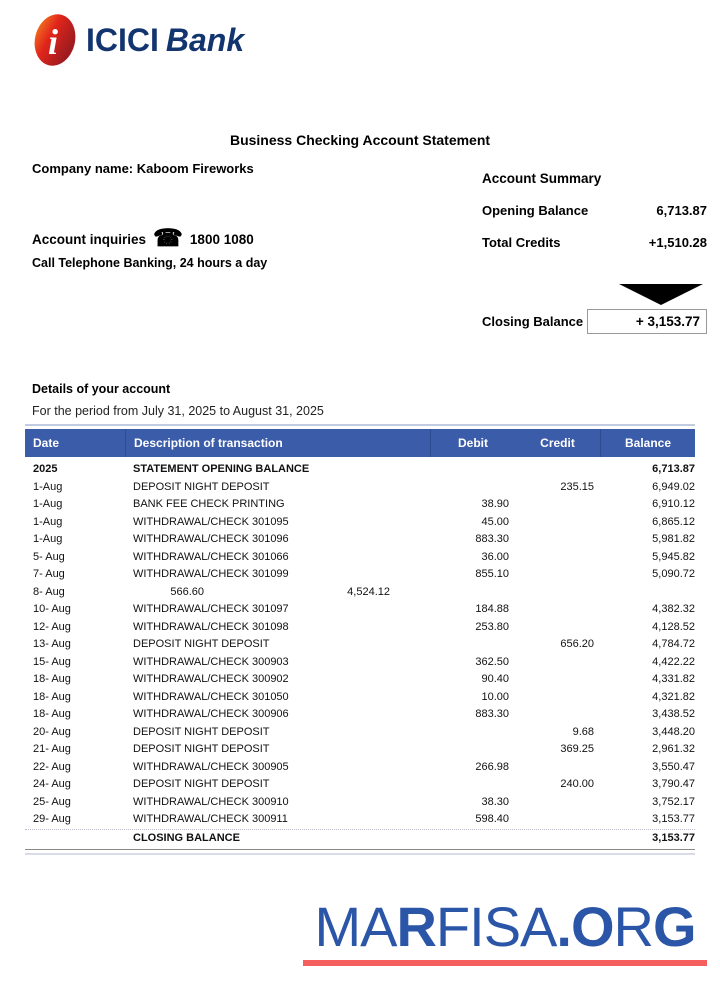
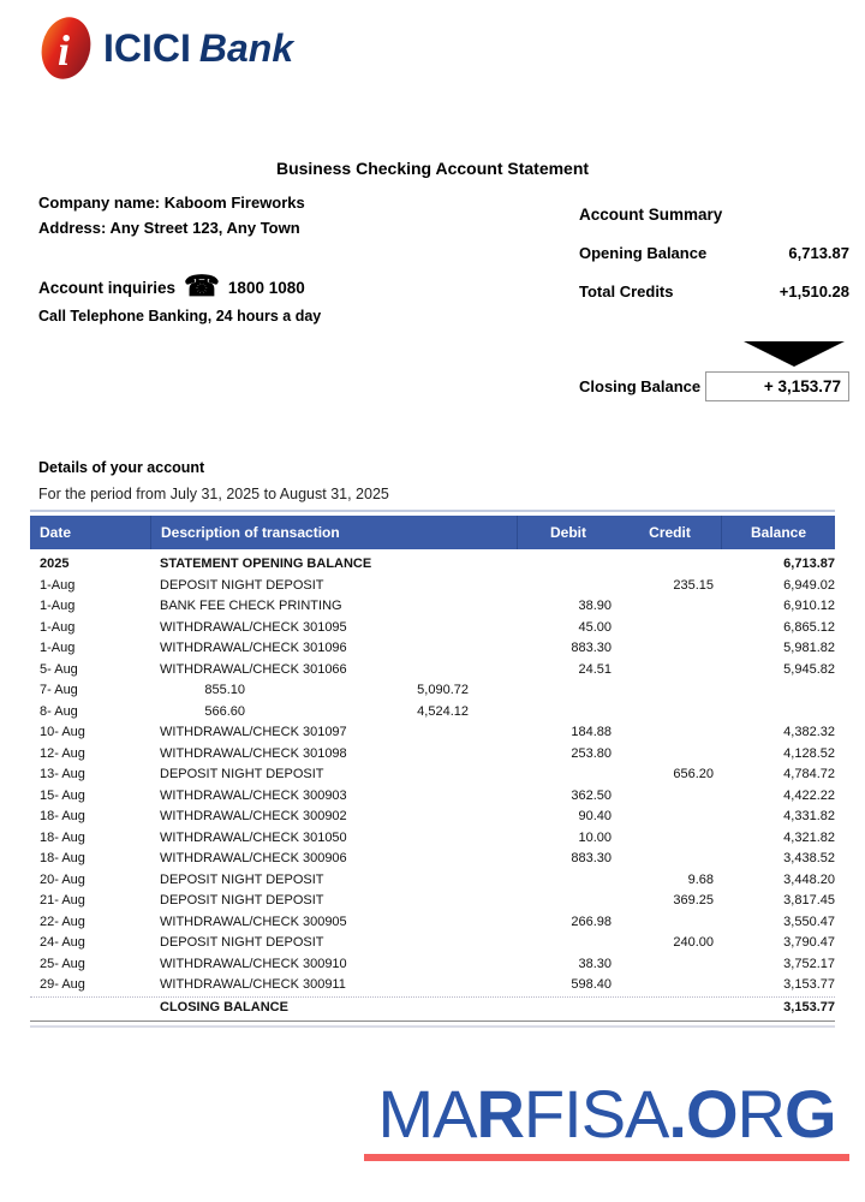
  i
  ICICI Bank
  Business Checking Account Statement
  Company name: Kaboom Fireworks
+ Address: Any Street 123, Any Town
  Account inquiries
  ☎
  1800 1080
  Call Telephone Banking, 24 hours a day
  Account Summary
  Opening Balance
  6,713.87
  Total Credits
  +1,510.28
  Closing Balance
  + 3,153.77
  Details of your account
  For the period from July 31, 2025 to August 31, 2025
  Date
  Description of transaction
  Debit
  Credit
  Balance
  2025
  STATEMENT OPENING BALANCE
  6,713.87
  1-Aug
  DEPOSIT NIGHT DEPOSIT
  235.15
  6,949.02
  1-Aug
  BANK FEE CHECK PRINTING
  38.90
  6,910.12
  1-Aug
  WITHDRAWAL/CHECK 301095
  45.00
  6,865.12
  1-Aug
  WITHDRAWAL/CHECK 301096
  883.30
  5,981.82
  5- Aug
  WITHDRAWAL/CHECK 301066
- 36.00
+ 24.51
  5,945.82
  7- Aug
- WITHDRAWAL/CHECK 301099
  855.10
  5,090.72
  8- Aug
  566.60
  4,524.12
  10- Aug
  WITHDRAWAL/CHECK 301097
  184.88
  4,382.32
  12- Aug
  WITHDRAWAL/CHECK 301098
  253.80
  4,128.52
  13- Aug
  DEPOSIT NIGHT DEPOSIT
  656.20
  4,784.72
  15- Aug
  WITHDRAWAL/CHECK 300903
  362.50
  4,422.22
  18- Aug
  WITHDRAWAL/CHECK 300902
  90.40
  4,331.82
  18- Aug
  WITHDRAWAL/CHECK 301050
  10.00
  4,321.82
  18- Aug
  WITHDRAWAL/CHECK 300906
  883.30
  3,438.52
  20- Aug
  DEPOSIT NIGHT DEPOSIT
  9.68
  3,448.20
  21- Aug
  DEPOSIT NIGHT DEPOSIT
  369.25
- 2,961.32
+ 3,817.45
  22- Aug
  WITHDRAWAL/CHECK 300905
  266.98
  3,550.47
  24- Aug
  DEPOSIT NIGHT DEPOSIT
  240.00
  3,790.47
  25- Aug
  WITHDRAWAL/CHECK 300910
  38.30
  3,752.17
  29- Aug
  WITHDRAWAL/CHECK 300911
  598.40
  3,153.77
  CLOSING BALANCE
  3,153.77
  MARFISA.ORG
